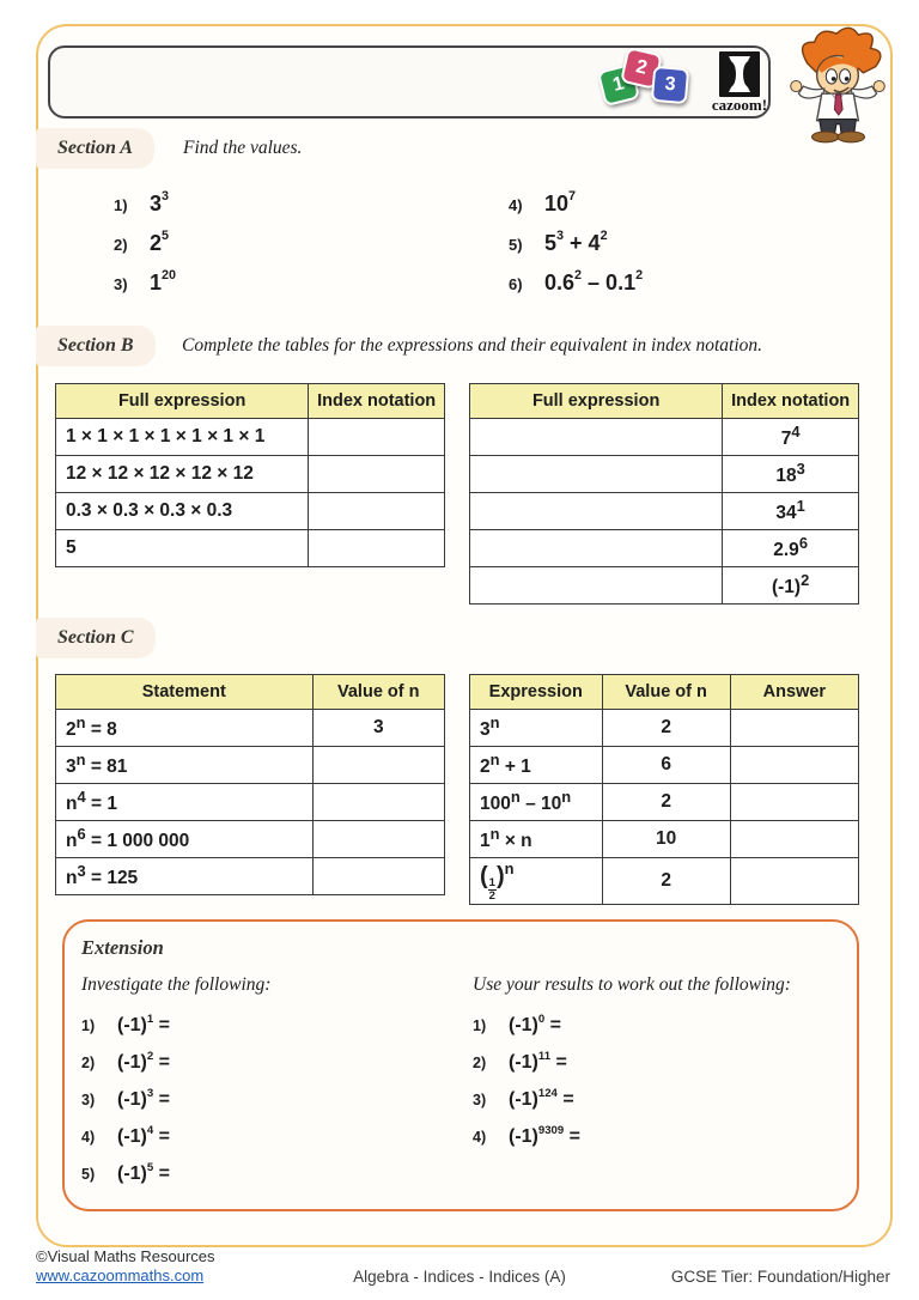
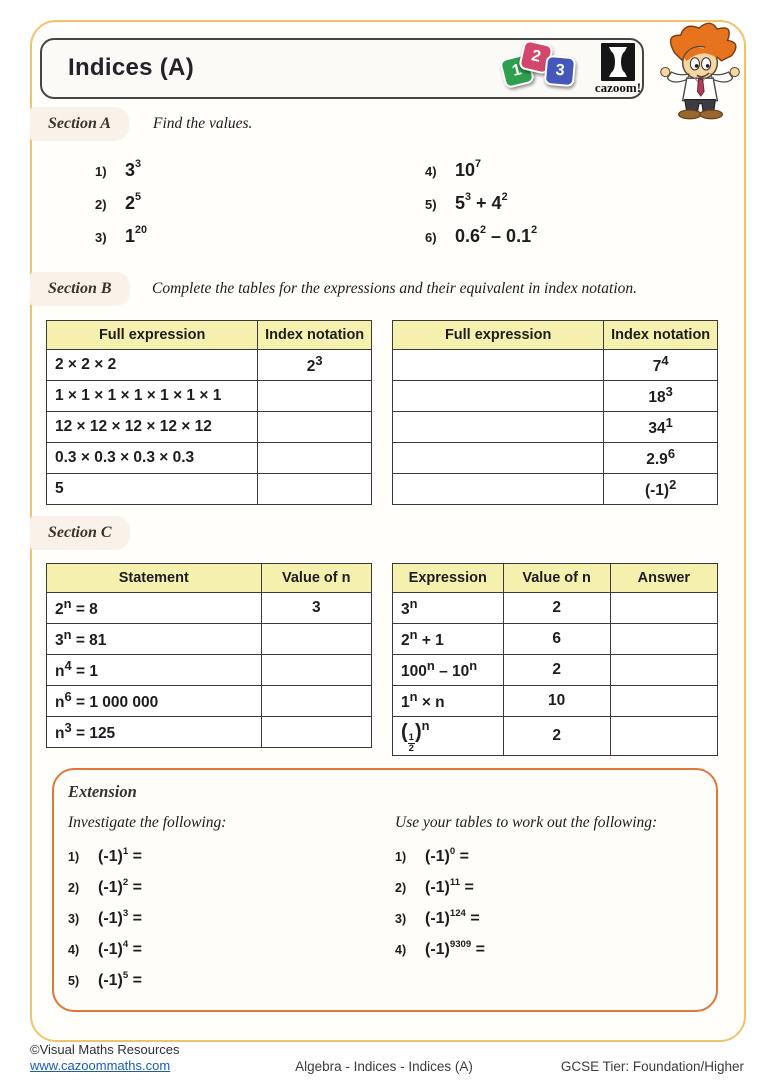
+ Indices (A)
  cazoom!
  Section A
  Find the values.
  1) 33
  2) 25
  3) 120
  4) 107
  5) 53 + 42
  6) 0.62 – 0.12
  Section B
  Complete the tables for the expressions and their equivalent in index notation.
  Full expression	Index notation
+ 2 × 2 × 2	23
  1 × 1 × 1 × 1 × 1 × 1 × 1
  12 × 12 × 12 × 12 × 12
  0.3 × 0.3 × 0.3 × 0.3
  5
  Full expression	Index notation
  	74
  	183
  	341
  	2.96
  	(-1)2
  Section C
  Statement	Value of n
  2n = 8	3
  3n = 81
  n4 = 1
  n6 = 1 000 000
  n3 = 125
  Expression	Value of n	Answer
  3n	2
  2n + 1	6
  100n – 10n	2
  1n × n	10
  (12)n	2
  Extension
  Investigate the following:
- Use your results to work out the following:
+ Use your tables to work out the following:
  1) (-1)1 =
  2) (-1)2 =
  3) (-1)3 =
  4) (-1)4 =
  5) (-1)5 =
  1) (-1)0 =
  2) (-1)11 =
  3) (-1)124 =
  4) (-1)9309 =
  ©Visual Maths Resources
  www.cazoommaths.com
  Algebra - Indices - Indices (A)
  GCSE Tier: Foundation/Higher
